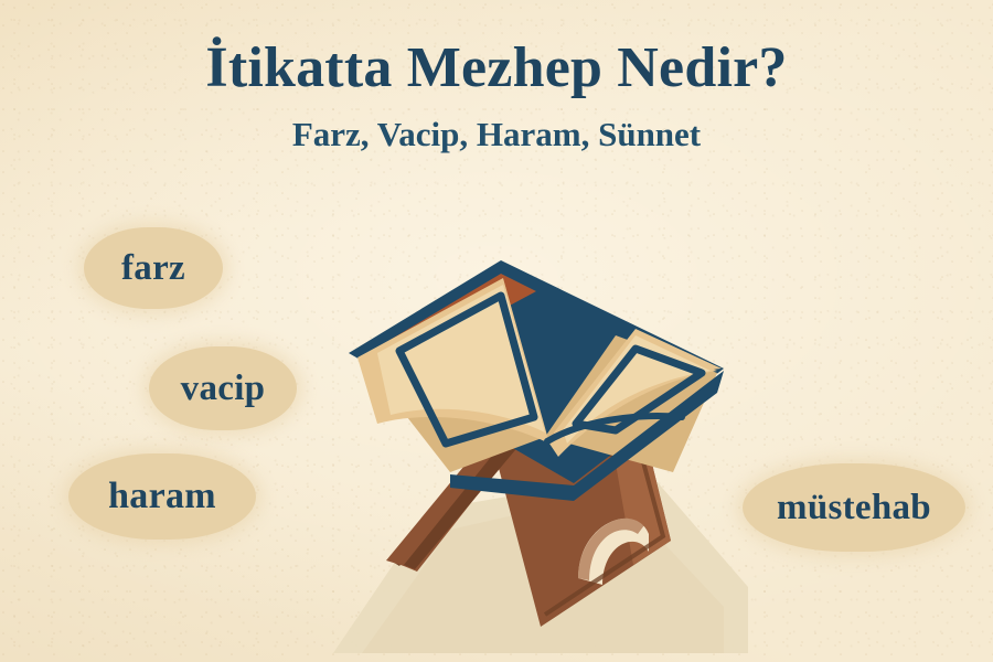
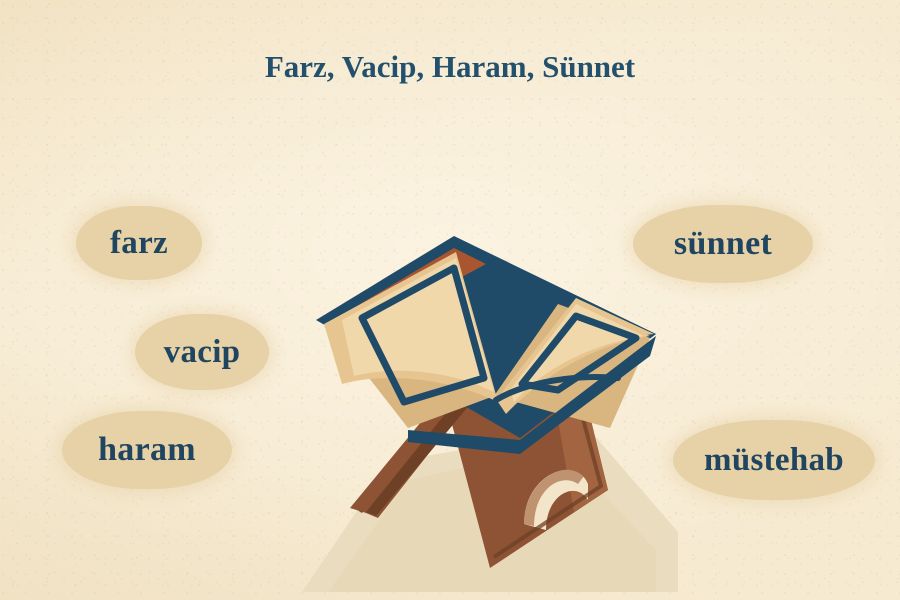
- İtikatta Mezhep Nedir?
  Farz, Vacip, Haram, Sünnet
  farz
  vacip
  haram
+ sünnet
  müstehab
